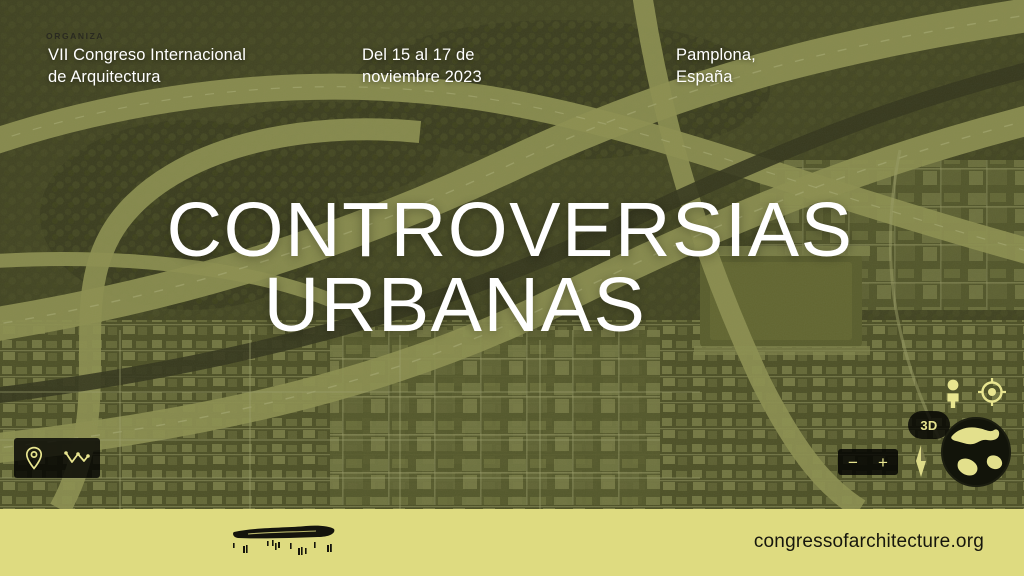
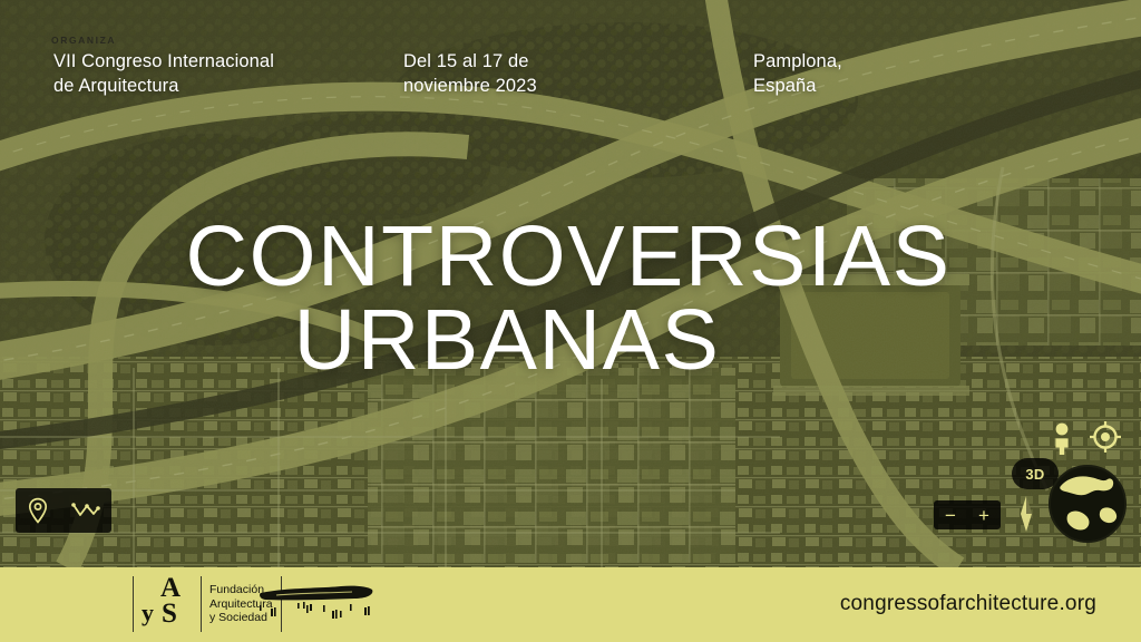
  VII Congreso Internacional
  de Arquitectura
  Del 15 al 17 de
  noviembre 2023
  Pamplona,
  España
  CONTROVERSIAS
  URBANAS
  −
  +
  3D
  ORGANIZA
+ A
+ S
+ y
+ Fundación
+ Arquitectura
+ y Sociedad
  congressofarchitecture.org
